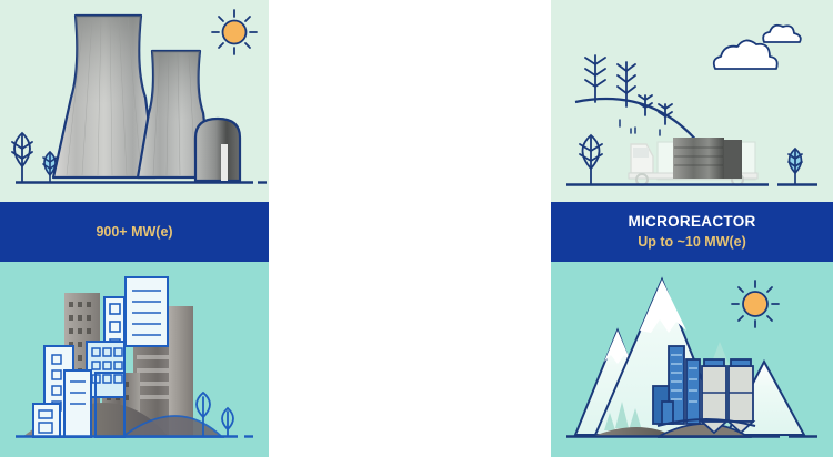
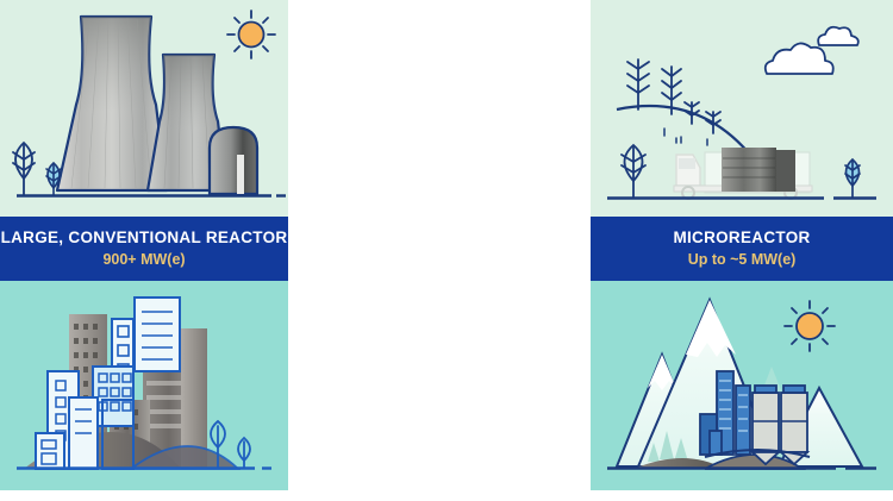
+ LARGE, CONVENTIONAL REACTOR
  900+ MW(e)
  MICROREACTOR
- Up to ~10 MW(e)
+ Up to ~5 MW(e)
